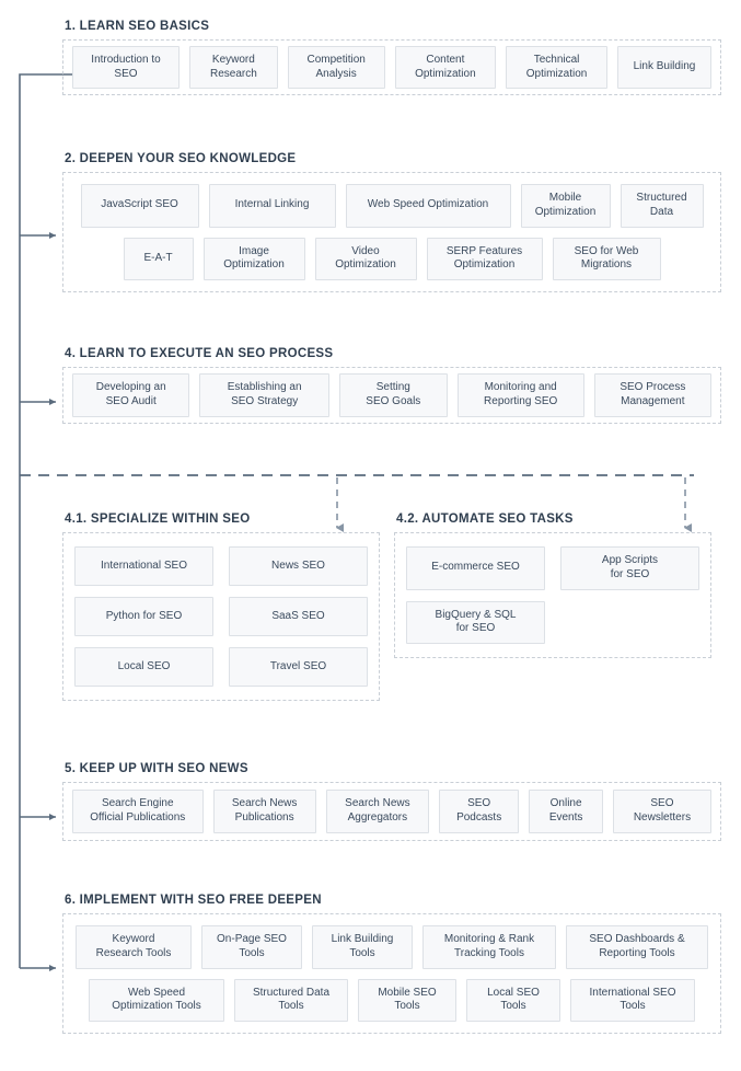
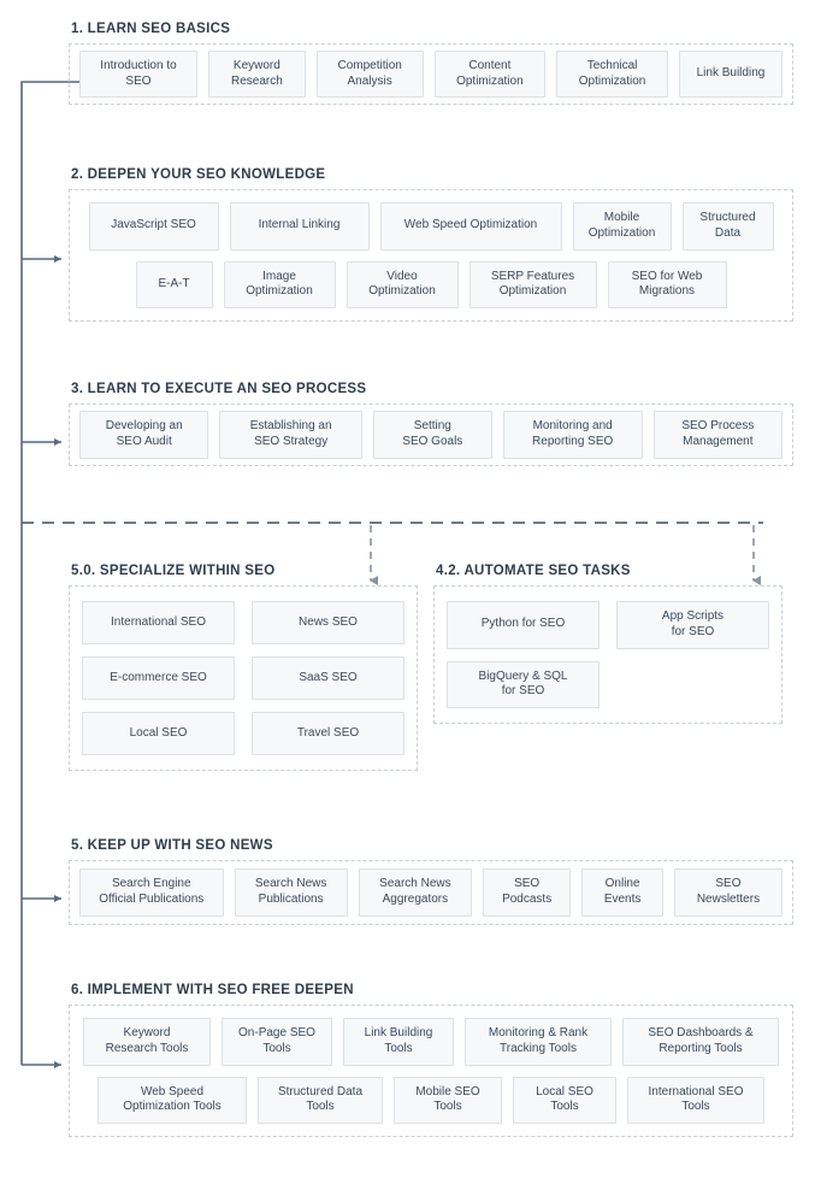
  1. LEARN SEO BASICS
  Introduction to
  SEO
  Keyword
  Research
  Competition
  Analysis
  Content
  Optimization
  Technical
  Optimization
  Link Building
  2. DEEPEN YOUR SEO KNOWLEDGE
  JavaScript SEO
  Internal Linking
  Web Speed Optimization
  Mobile
  Optimization
  Structured
  Data
  E-A-T
  Image
  Optimization
  Video
  Optimization
  SERP Features
  Optimization
  SEO for Web
  Migrations
- 4. LEARN TO EXECUTE AN SEO PROCESS
+ 3. LEARN TO EXECUTE AN SEO PROCESS
  Developing an
  SEO Audit
  Establishing an
  SEO Strategy
  Setting
  SEO Goals
  Monitoring and
  Reporting SEO
  SEO Process
  Management
- 4.1. SPECIALIZE WITHIN SEO
+ 5.0. SPECIALIZE WITHIN SEO
  International SEO
  News SEO
- Python for SEO
+ E-commerce SEO
  SaaS SEO
  Local SEO
  Travel SEO
  4.2. AUTOMATE SEO TASKS
- E-commerce SEO
+ Python for SEO
  App Scripts
  for SEO
  BigQuery & SQL
  for SEO
  5. KEEP UP WITH SEO NEWS
  Search Engine
  Official Publications
  Search News
  Publications
  Search News
  Aggregators
  SEO
  Podcasts
  Online
  Events
  SEO
  Newsletters
  6. IMPLEMENT WITH SEO FREE DEEPEN
  Keyword
  Research Tools
  On-Page SEO
  Tools
  Link Building
  Tools
  Monitoring & Rank
  Tracking Tools
  SEO Dashboards &
  Reporting Tools
  Web Speed
  Optimization Tools
  Structured Data
  Tools
  Mobile SEO
  Tools
  Local SEO
  Tools
  International SEO
  Tools
